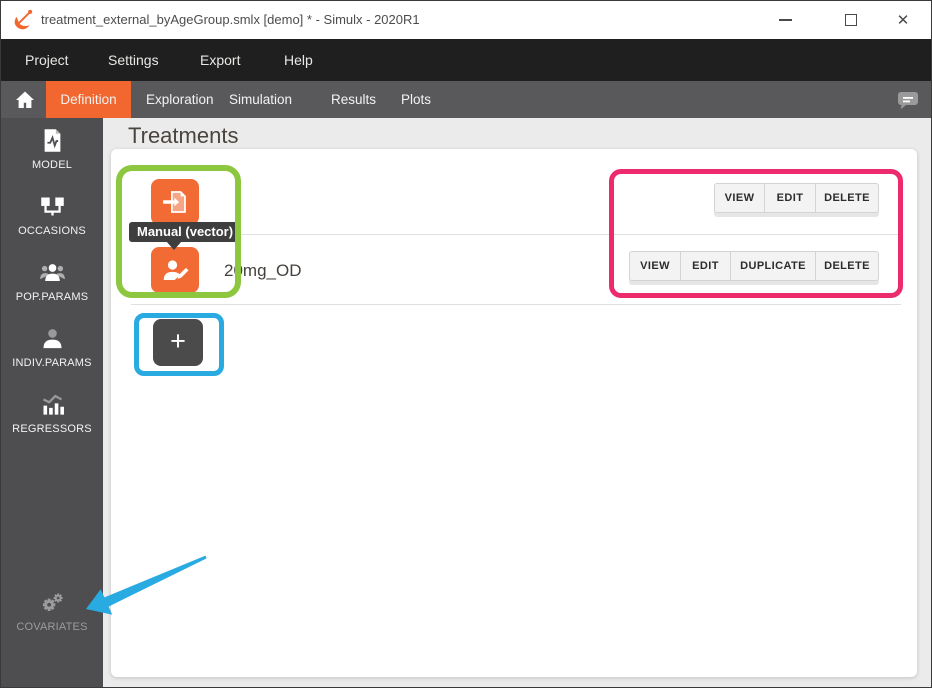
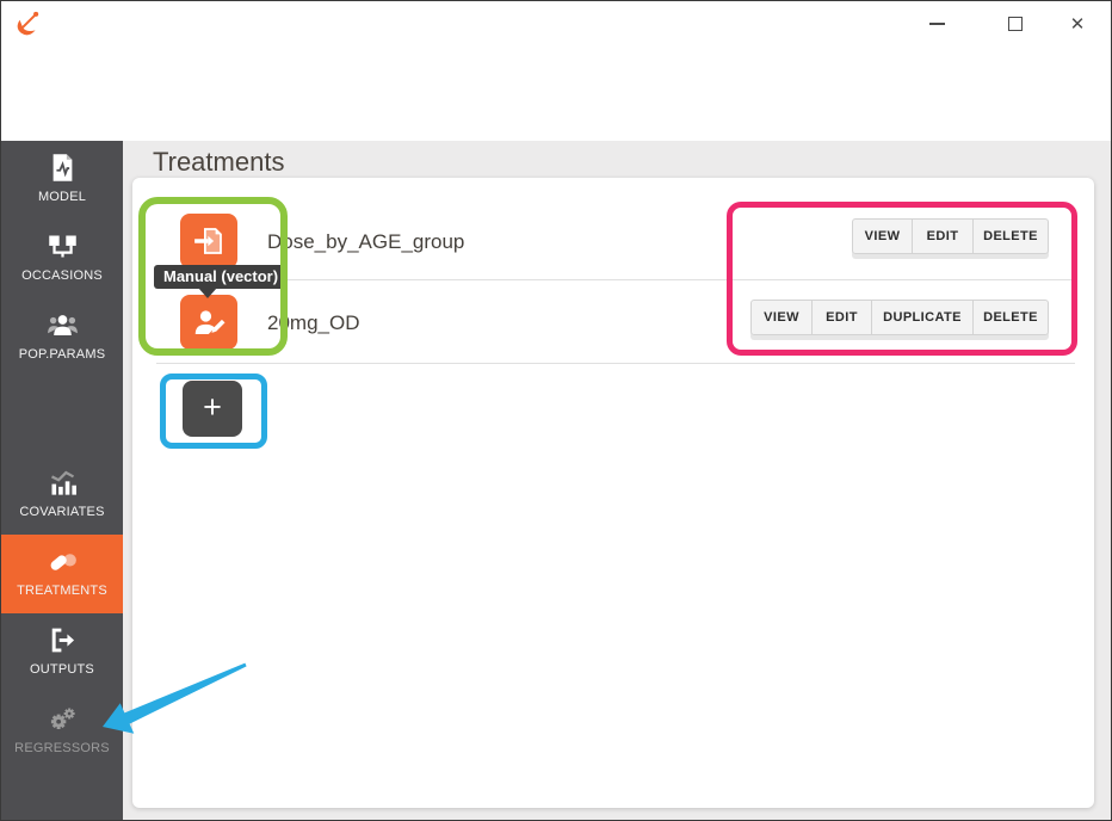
- treatment_external_byAgeGroup.smlx [demo] * - Simulx - 2020R1
  ✕
- Project
- Settings
- Export
- Help
- Definition
- Exploration
- Simulation
- Results
- Plots
  MODEL
  OCCASIONS
  POP.PARAMS
- INDIV.PARAMS
- REGRESSORS
+ COVARIATES
+ TREATMENTS
+ OUTPUTS
- COVARIATES
+ REGRESSORS
  Treatments
+ Dose_by_AGE_group
  VIEW
  EDIT
  DELETE
  20mg_OD
  VIEW
  EDIT
  DUPLICATE
  DELETE
  +
  Manual (vector)
